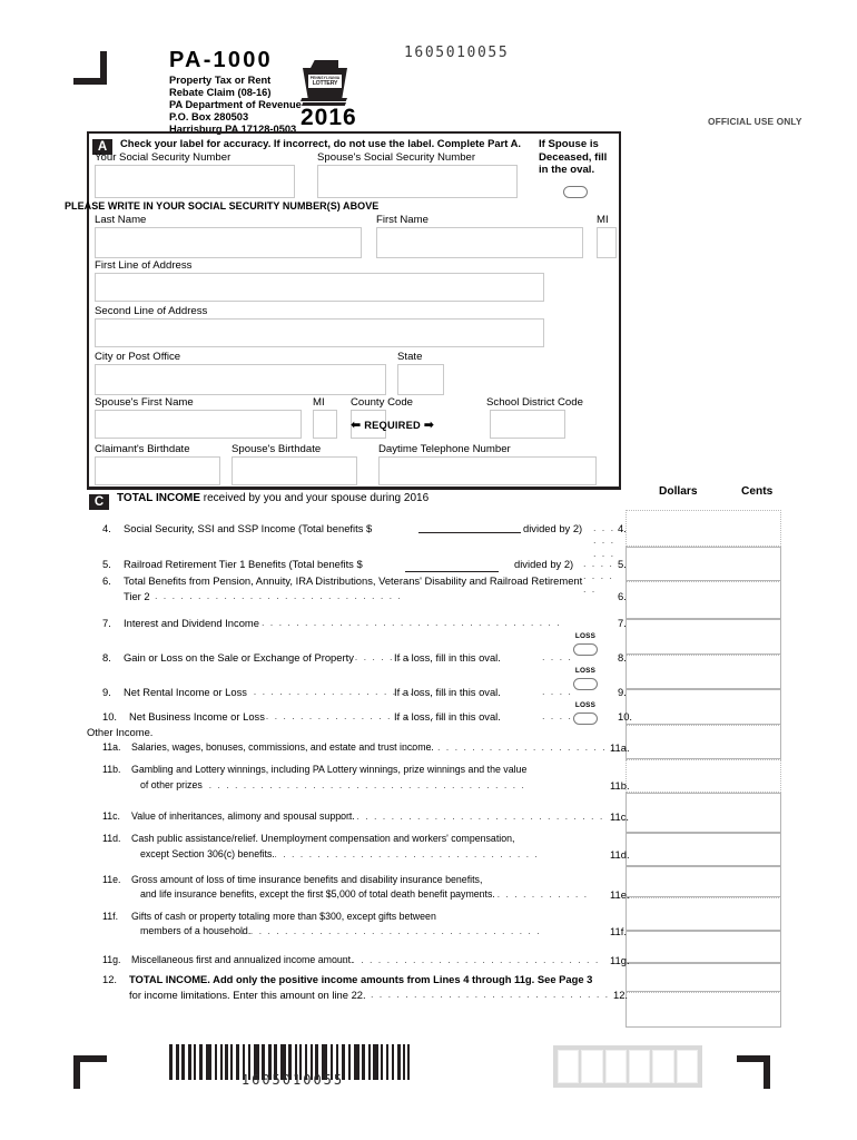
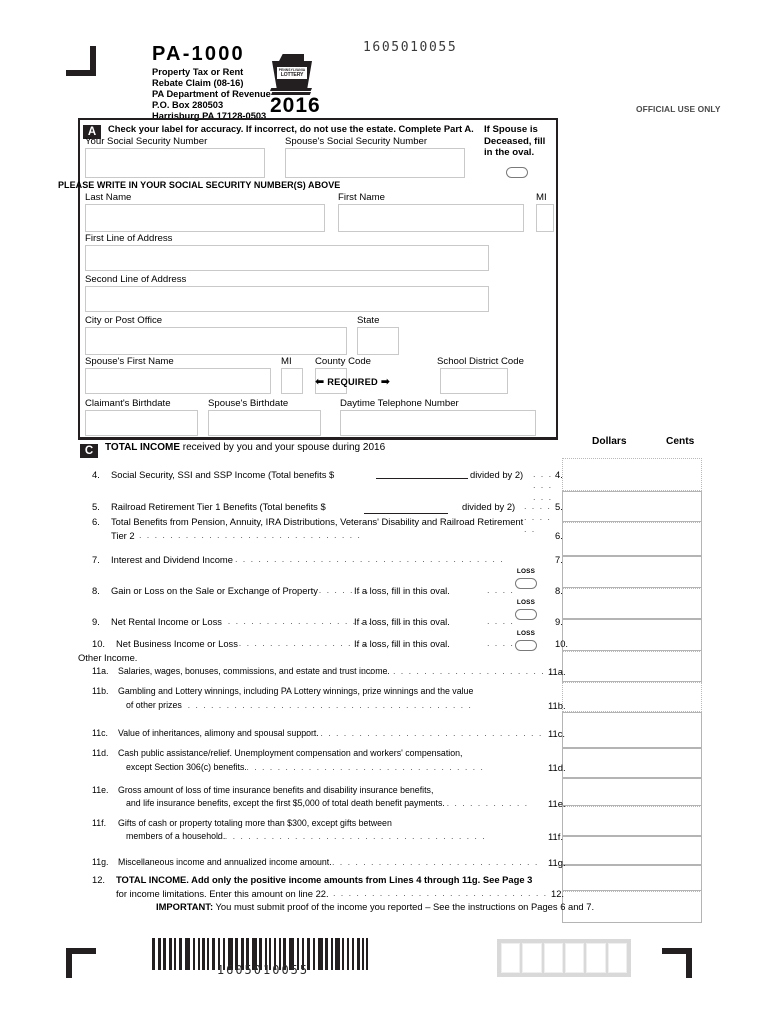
  PA-1000
  Property Tax or Rent
  Rebate Claim (08-16)
  PA Department of Revenue
  P.O. Box 280503
  Harrisburg PA 17128-0503
  1605010055
  2016
  OFFICIAL USE ONLY
  A
- Check your label for accuracy. If incorrect, do not use the label. Complete Part A.
+ Check your label for accuracy. If incorrect, do not use the estate. Complete Part A.
  Your Social Security Number
  Spouse's Social Security Number
  PLEASE WRITE IN YOUR SOCIAL SECURITY NUMBER(S) ABOVE
  Last Name
  First Name
  MI
  First Line of Address
  Second Line of Address
  City or Post Office
  State
  Spouse's First Name
  MI
  County Code
  School District Code
  ⬅ REQUIRED ➡
  Claimant's Birthdate
  Spouse's Birthdate
  Daytime Telephone Number
  If Spouse is
  Deceased, fill
  in the oval.
  C
  TOTAL INCOME received by you and your spouse during 2016
  Dollars
  Cents
  4.
  Social Security, SSI and SSP Income (Total benefits $
  divided by 2)
  . . . . . . . . .
  4.
  5.
  Railroad Retirement Tier 1 Benefits (Total benefits $
  divided by 2)
  . . . . . . . . . .
  5.
  6.
  Total Benefits from Pension, Annuity, IRA Distributions, Veterans' Disability and Railroad Retirement
  Tier 2
  . . . . . . . . . . . . . . . . . . . . . . . . . . . . .
  6.
  7.
  Interest and Dividend Income
  . . . . . . . . . . . . . . . . . . . . . . . . . . . . . . . . . . .
  7.
  8.
  Gain or Loss on the Sale or Exchange of Property
  . . . . . . . .
  If a loss, fill in this oval.
  . . . .
  8.
  9.
  Net Rental Income or Loss
  . . . . . . . . . . . . . . . . . . . . . . . . . .
  If a loss, fill in this oval.
  . . . .
  9.
  10.
  Net Business Income or Loss
  . . . . . . . . . . . . . . . . . . . . . . .
  If a loss, fill in this oval.
  . . . .
  10.
  Other Income.
  11a.
  Salaries, wages, bonuses, commissions, and estate and trust income.
  . . . . . . . . . . . . . . . . . . . . . . . . . .
  11a.
  11b.
  Gambling and Lottery winnings, including PA Lottery winnings, prize winnings and the value
  of other prizes
  . . . . . . . . . . . . . . . . . . . . . . . . . . . . . . . . . . . . . . .
  11b.
  11c.
  Value of inheritances, alimony and spousal support.
  . . . . . . . . . . . . . . . . . . . . . . . . . . . . . . . .
  11c.
  11d.
  Cash public assistance/relief. Unemployment compensation and workers' compensation,
  except Section 306(c) benefits.
  . . . . . . . . . . . . . . . . . . . . . . . . . . . . . . . . . .
  11d.
  11e.
  Gross amount of loss of time insurance benefits and disability insurance benefits,
  and life insurance benefits, except the first $5,000 of total death benefit payments.
  . . . . . . . . . . . . . . . . . .
  11e.
  11f.
  Gifts of cash or property totaling more than $300, except gifts between
  members of a household.
  . . . . . . . . . . . . . . . . . . . . . . . . . . . . . . . . . . .
  11f.
  11g.
- Miscellaneous first and annualized income amount.
+ Miscellaneous income and annualized income amount.
  . . . . . . . . . . . . . . . . . . . . . . . . . . . . . . . .
  11g.
  12.
  TOTAL INCOME. Add only the positive income amounts from Lines 4 through 11g. See Page 3
  for income limitations. Enter this amount on line 22.
  . . . . . . . . . . . . . . . . . . . . . . . . . . . .
  12.
+ IMPORTANT: You must submit proof of the income you reported – See the instructions on Pages 6 and 7.
  1605010055
